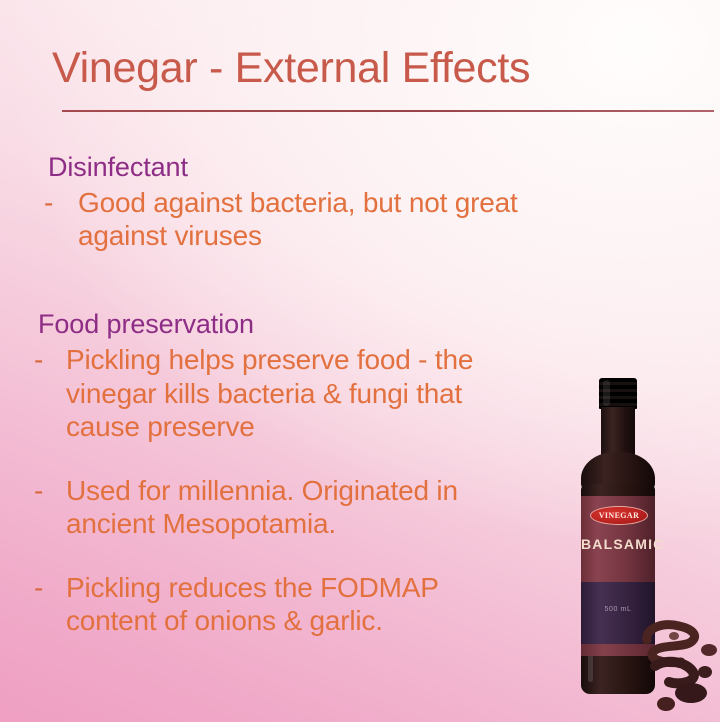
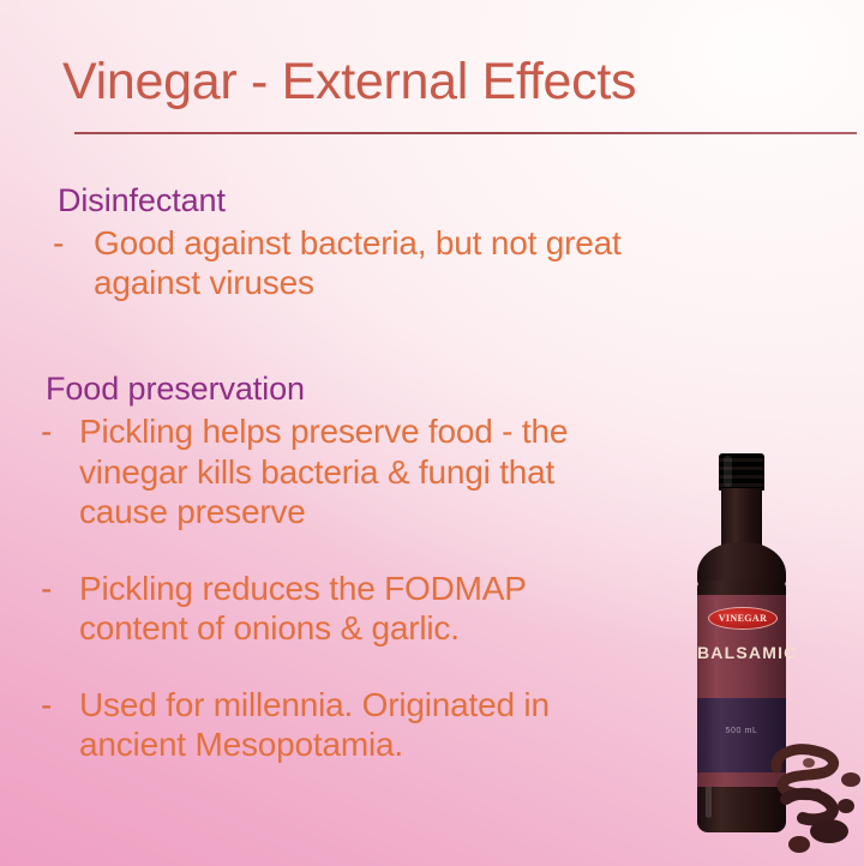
  Vinegar - External Effects
  Disinfectant
  -
  Good against bacteria, but not great against viruses
  Food preservation
  -
  Pickling helps preserve food - the vinegar kills bacteria & fungi that cause preserve
  -
- Used for millennia. Originated in ancient Mesopotamia.
+ Pickling reduces the FODMAP content of onions & garlic.
  -
- Pickling reduces the FODMAP content of onions & garlic.
+ Used for millennia. Originated in ancient Mesopotamia.
  VINEGAR
  BALSAMIC
